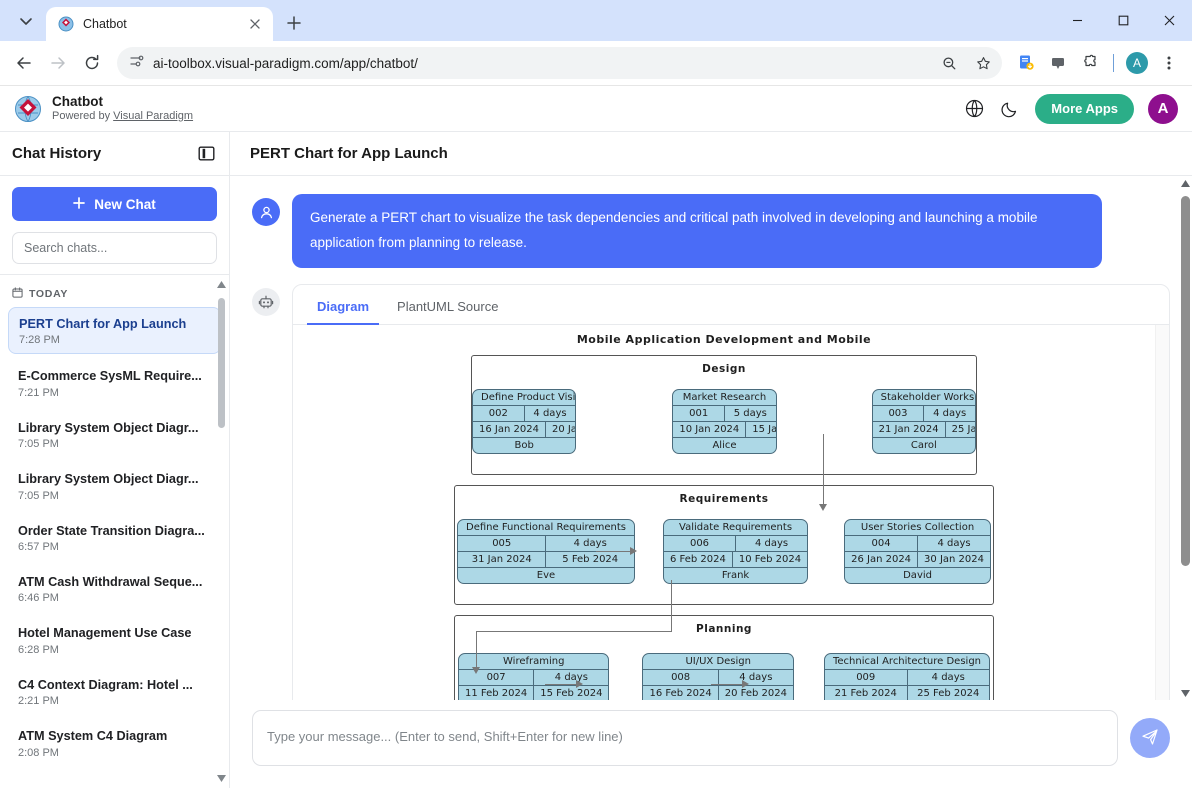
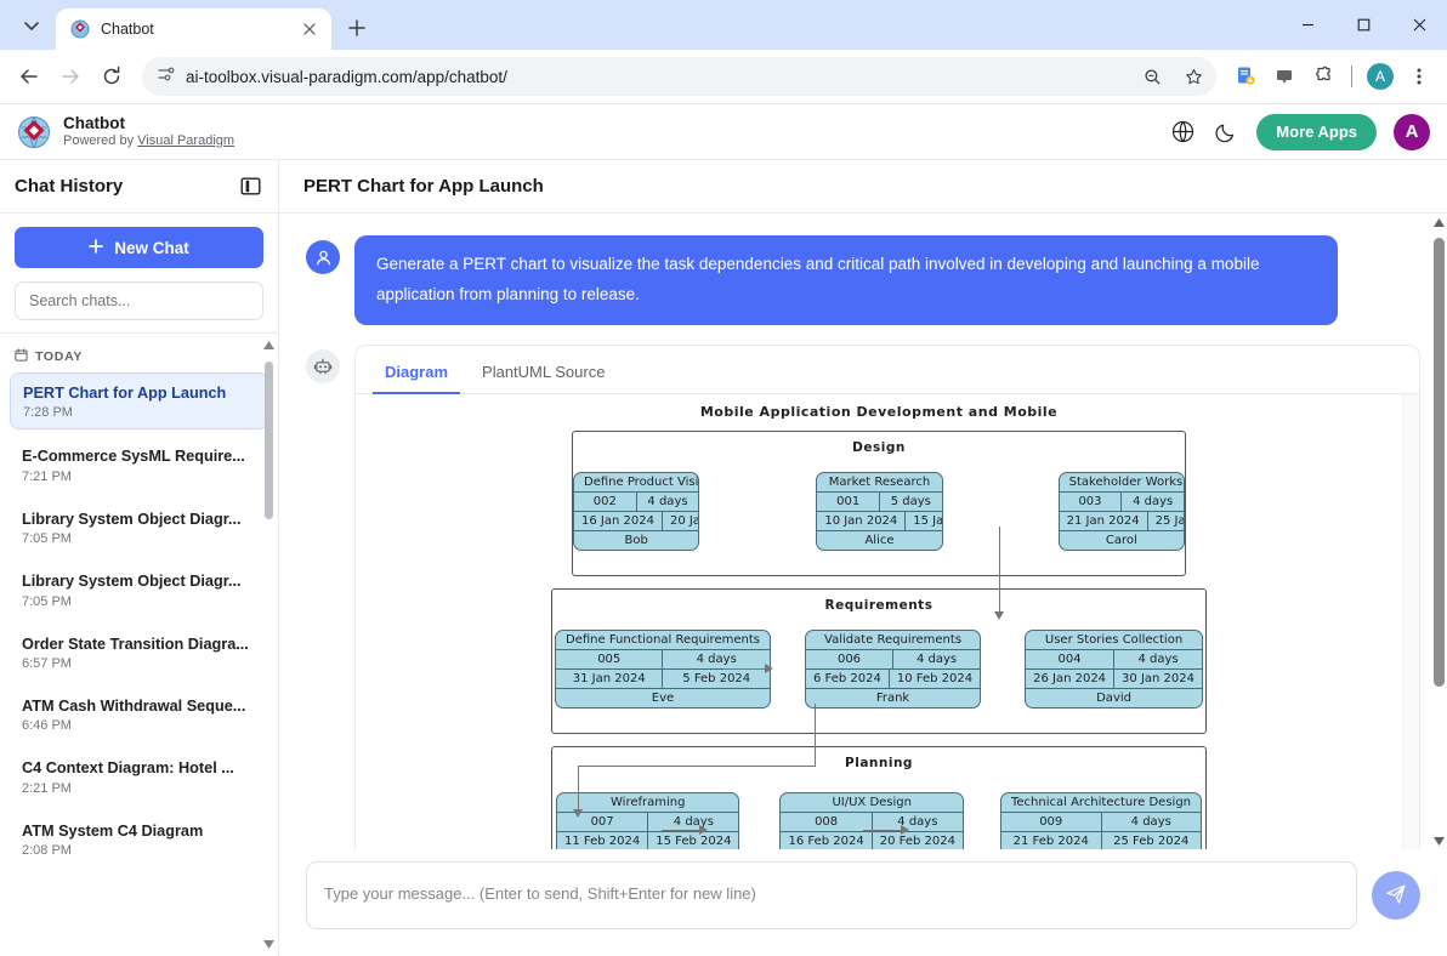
  Chatbot
  ai-toolbox.visual-paradigm.com/app/chatbot/
  A
  Chatbot
  Powered by Visual Paradigm
  More Apps
  A
  Chat History
  New Chat
  Search chats...
  TODAY
  PERT Chart for App Launch
  7:28 PM
  E-Commerce SysML Require...
  7:21 PM
  Library System Object Diagr...
  7:05 PM
  Library System Object Diagr...
  7:05 PM
  Order State Transition Diagra...
  6:57 PM
  ATM Cash Withdrawal Seque...
  6:46 PM
- Hotel Management Use Case
- 6:28 PM
  C4 Context Diagram: Hotel ...
  2:21 PM
  ATM System C4 Diagram
  2:08 PM
  PERT Chart for App Launch
  Generate a PERT chart to visualize the task dependencies and critical path involved in developing and launching a mobile application from planning to release.
  Diagram
  PlantUML Source
  Mobile Application Development and Mobile
  Design
  Define Product Visi
  002
  4 days
  16 Jan 2024
  Bob
  Market Research
  001
  5 days
  10 Jan 2024
  Alice
  Stakeholder Works
  003
  4 days
  21 Jan 2024
  Carol
  Requirements
  Define Functional Requirements
  005
  4 days
  31 Jan 2024
  5 Feb 2024
  Eve
  Validate Requirements
  006
  4 days
  6 Feb 2024
  10 Feb 2024
  Frank
  User Stories Collection
  004
  4 days
  26 Jan 2024
  30 Jan 2024
  David
  Planning
  Wireframing
  007
  4 days
  11 Feb 2024
  15 Feb 2024
  UI/UX Design
  008
  4 days
  16 Feb 2024
  20 Feb 2024
  Technical Architecture Design
  009
  4 days
  21 Feb 2024
  25 Feb 2024
  Type your message... (Enter to send, Shift+Enter for new line)
